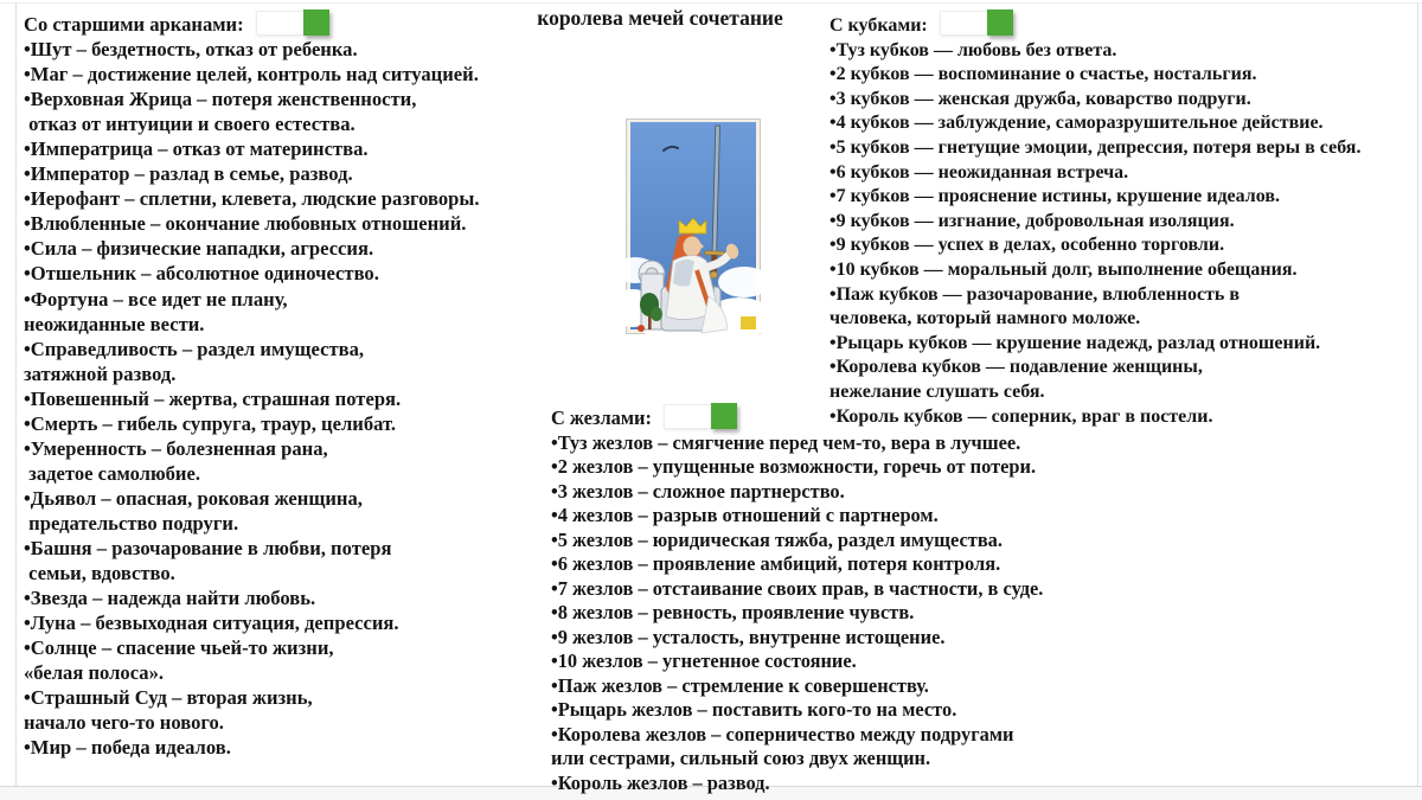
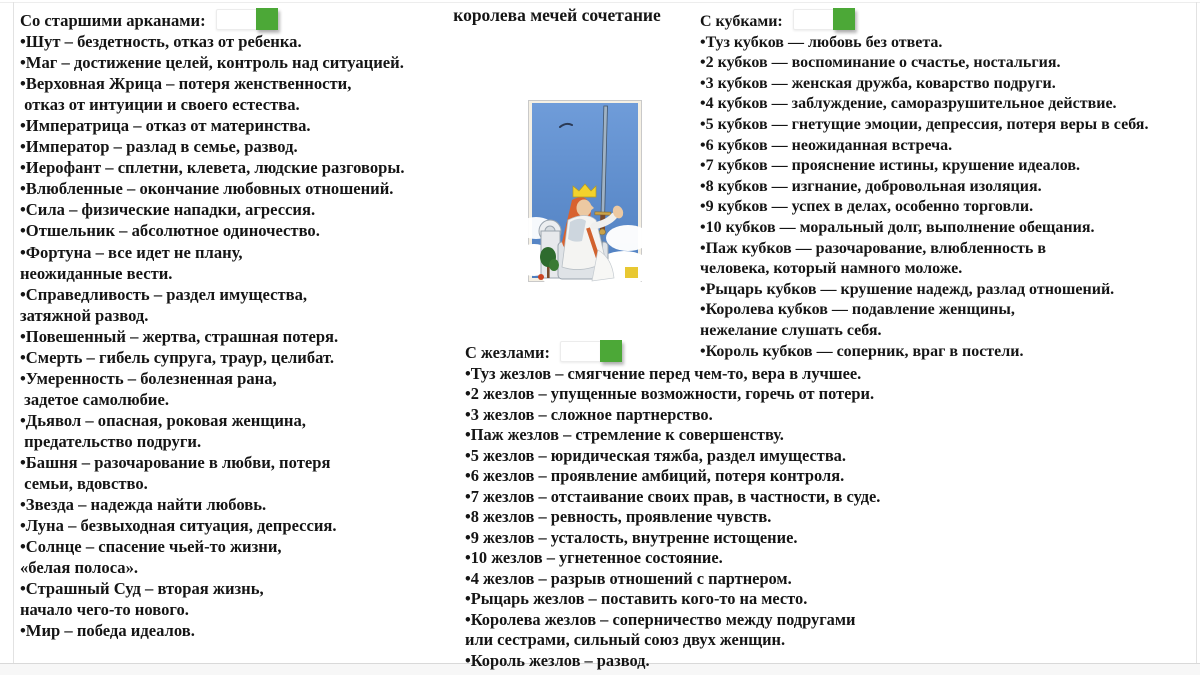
  королева мечей сочетание
  Со старшими арканами:
  •Шут – бездетность, отказ от ребенка.
  •Маг – достижение целей, контроль над ситуацией.
  •Верховная Жрица – потеря женственности,
  отказ от интуиции и своего естества.
  •Императрица – отказ от материнства.
  •Император – разлад в семье, развод.
  •Иерофант – сплетни, клевета, людские разговоры.
  •Влюбленные – окончание любовных отношений.
  •Сила – физические нападки, агрессия.
  •Отшельник – абсолютное одиночество.
  •Фортуна – все идет не плану,
  неожиданные вести.
  •Справедливость – раздел имущества,
  затяжной развод.
  •Повешенный – жертва, страшная потеря.
  •Смерть – гибель супруга, траур, целибат.
  •Умеренность – болезненная рана,
  задетое самолюбие.
  •Дьявол – опасная, роковая женщина,
  предательство подруги.
  •Башня – разочарование в любви, потеря
  семьи, вдовство.
  •Звезда – надежда найти любовь.
  •Луна – безвыходная ситуация, депрессия.
  •Солнце – спасение чьей-то жизни,
  «белая полоса».
  •Страшный Суд – вторая жизнь,
  начало чего-то нового.
  •Мир – победа идеалов.
  С кубками:
  •Туз кубков — любовь без ответа.
  •2 кубков — воспоминание о счастье, ностальгия.
  •3 кубков — женская дружба, коварство подруги.
  •4 кубков — заблуждение, саморазрушительное действие.
  •5 кубков — гнетущие эмоции, депрессия, потеря веры в себя.
  •6 кубков — неожиданная встреча.
  •7 кубков — прояснение истины, крушение идеалов.
- •9 кубков — изгнание, добровольная изоляция.
+ •8 кубков — изгнание, добровольная изоляция.
  •9 кубков — успех в делах, особенно торговли.
  •10 кубков — моральный долг, выполнение обещания.
  •Паж кубков — разочарование, влюбленность в
  человека, который намного моложе.
  •Рыцарь кубков — крушение надежд, разлад отношений.
  •Королева кубков — подавление женщины,
  нежелание слушать себя.
  •Король кубков — соперник, враг в постели.
  С жезлами:
  •Туз жезлов – смягчение перед чем-то, вера в лучшее.
  •2 жезлов – упущенные возможности, горечь от потери.
  •3 жезлов – сложное партнерство.
- •4 жезлов – разрыв отношений с партнером.
+ •Паж жезлов – стремление к совершенству.
  •5 жезлов – юридическая тяжба, раздел имущества.
  •6 жезлов – проявление амбиций, потеря контроля.
  •7 жезлов – отстаивание своих прав, в частности, в суде.
  •8 жезлов – ревность, проявление чувств.
  •9 жезлов – усталость, внутренне истощение.
  •10 жезлов – угнетенное состояние.
- •Паж жезлов – стремление к совершенству.
+ •4 жезлов – разрыв отношений с партнером.
  •Рыцарь жезлов – поставить кого-то на место.
  •Королева жезлов – соперничество между подругами
  или сестрами, сильный союз двух женщин.
  •Король жезлов – развод.
